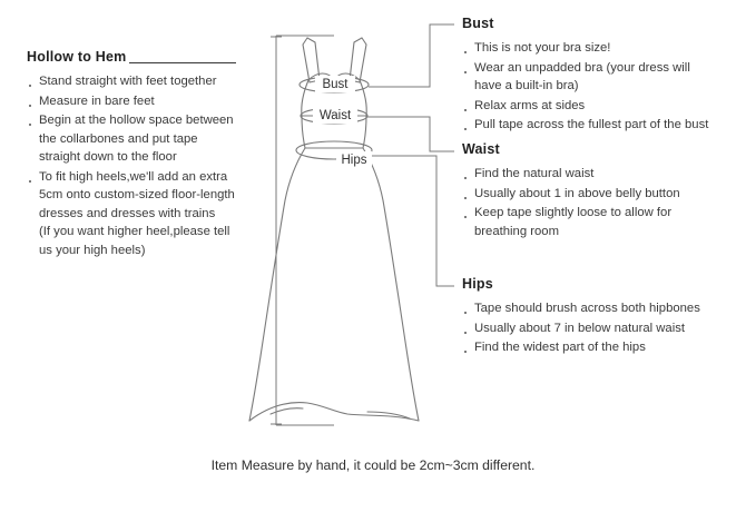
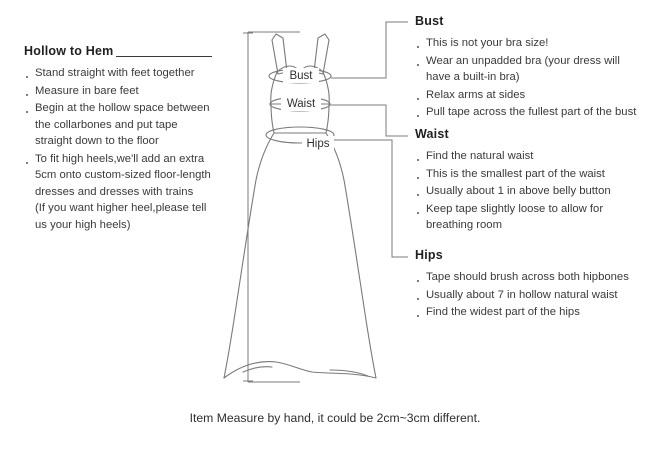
  Bust
  Waist
  Hips
  Hollow to Hem
  Stand straight with feet together
  Measure in bare feet
  Begin at the hollow space between
  the collarbones and put tape
  straight down to the floor
  To fit high heels,we'll add an extra
  5cm onto custom-sized floor-length
  dresses and dresses with trains
  (If you want higher heel,please tell
  us your high heels)
  Bust
  This is not your bra size!
  Wear an unpadded bra (your dress will
  have a built-in bra)
  Relax arms at sides
  Pull tape across the fullest part of the bust
  Waist
  Find the natural waist
+ This is the smallest part of the waist
  Usually about 1 in above belly button
  Keep tape slightly loose to allow for
  breathing room
  Hips
  Tape should brush across both hipbones
- Usually about 7 in below natural waist
+ Usually about 7 in hollow natural waist
  Find the widest part of the hips
  Item Measure by hand, it could be 2cm~3cm different.
